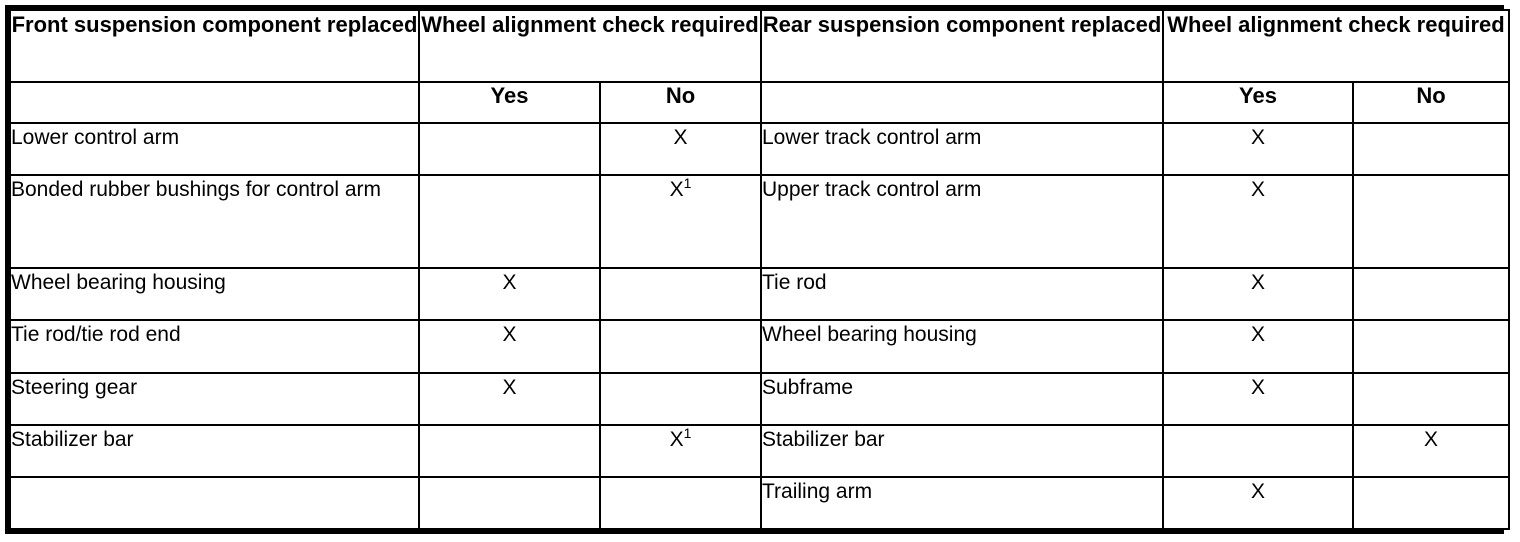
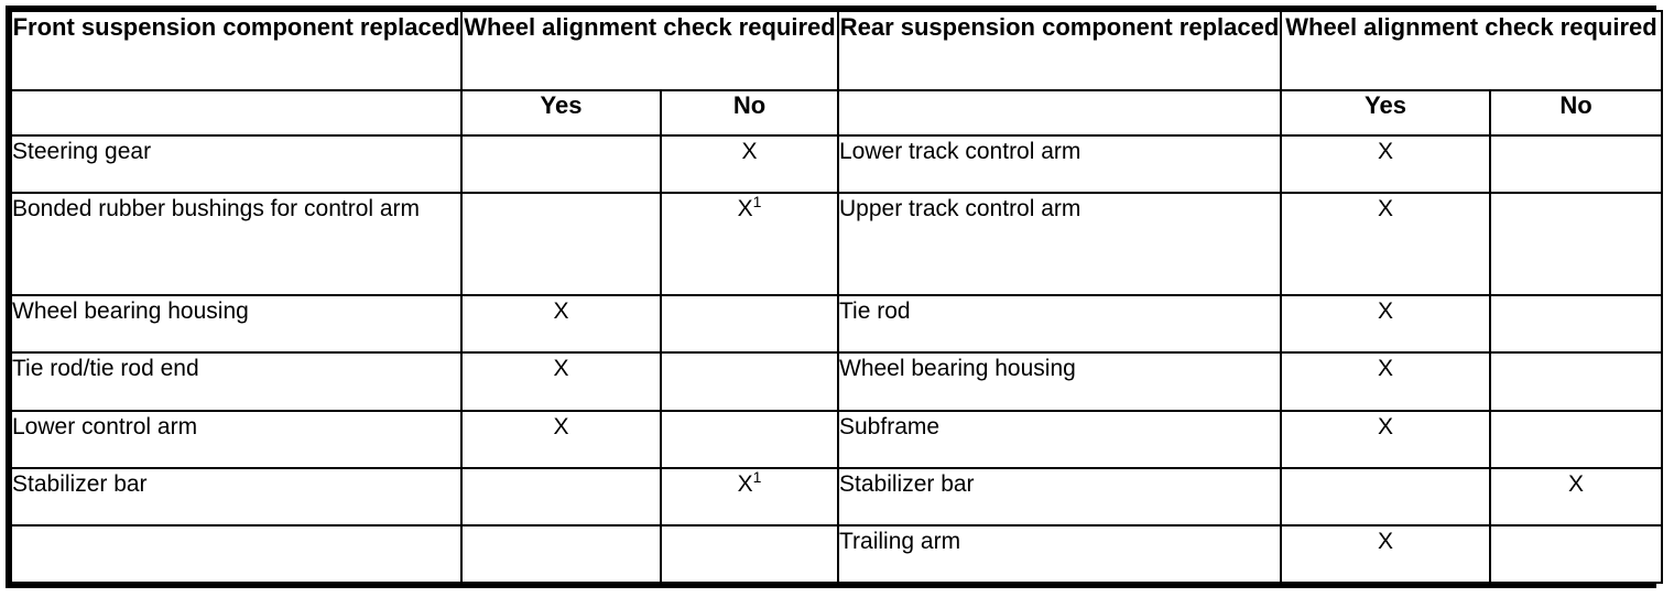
  Front suspension component replaced	Wheel alignment check required	Rear suspension component replaced	Wheel alignment check required
  	Yes	No		Yes	No
- Lower control arm		X	Lower track control arm	X
+ Steering gear		X	Lower track control arm	X
  Bonded rubber bushings for control arm		X1	Upper track control arm	X
  Wheel bearing housing	X		Tie rod	X
  Tie rod/tie rod end	X		Wheel bearing housing	X
- Steering gear	X		Subframe	X
+ Lower control arm	X		Subframe	X
  Stabilizer bar		X1	Stabilizer bar		X
  			Trailing arm	X
